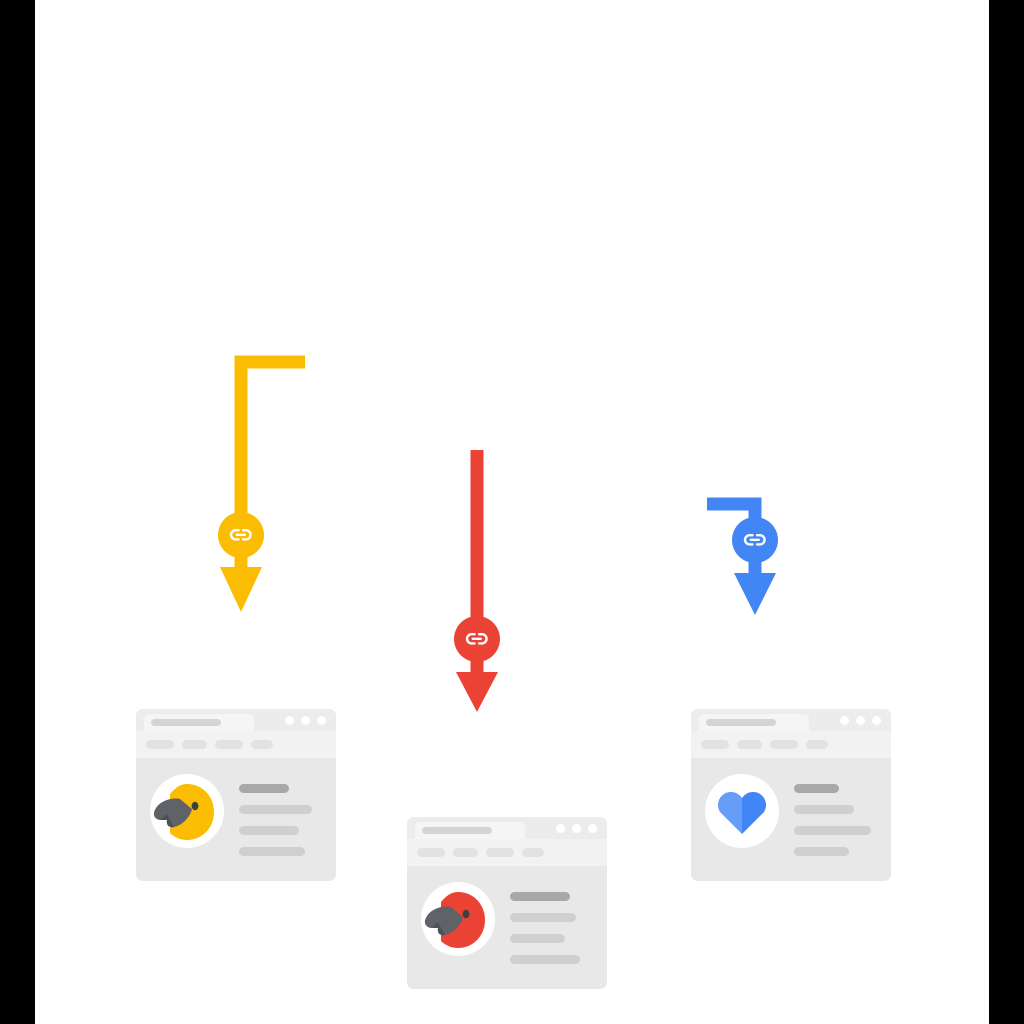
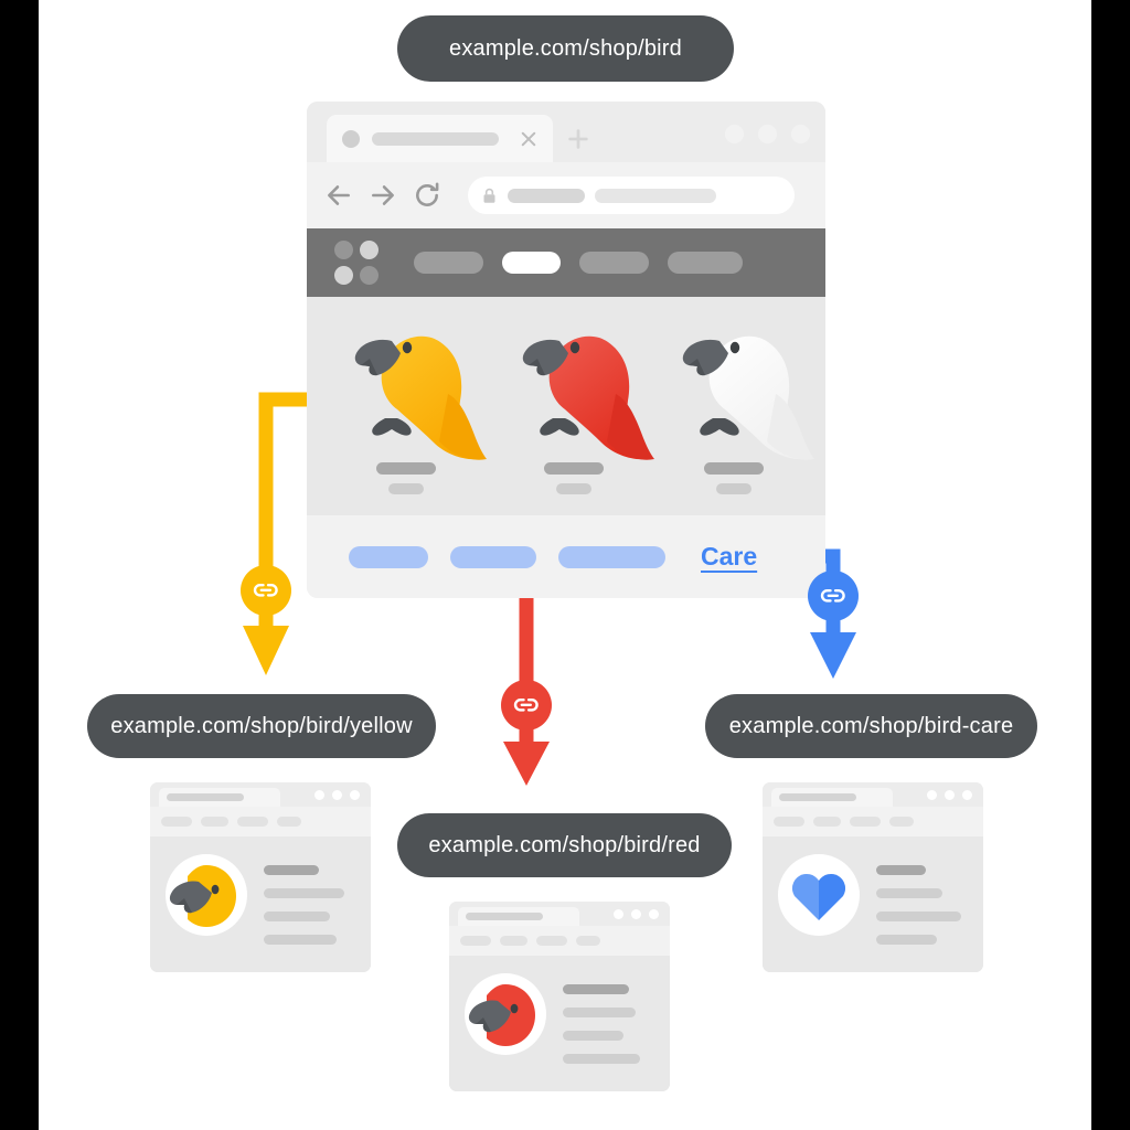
+ example.com/shop/bird
+ Care
+ example.com/shop/bird/yellow
+ example.com/shop/bird-care
+ example.com/shop/bird/red
